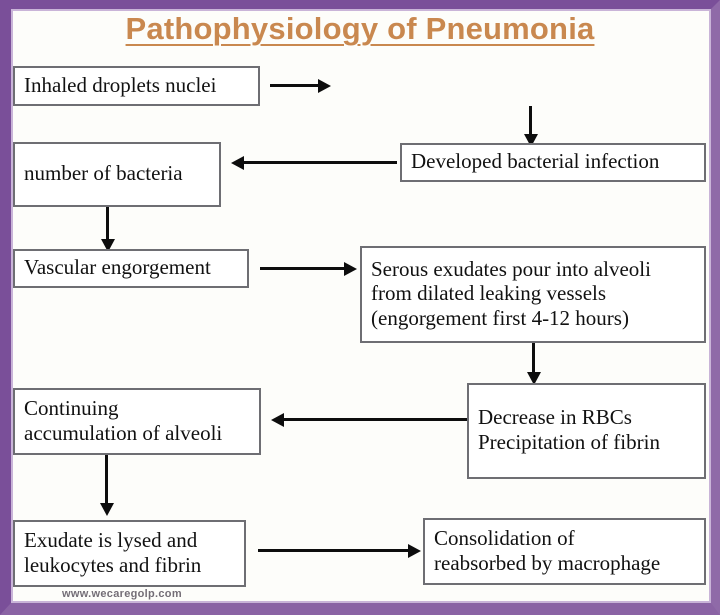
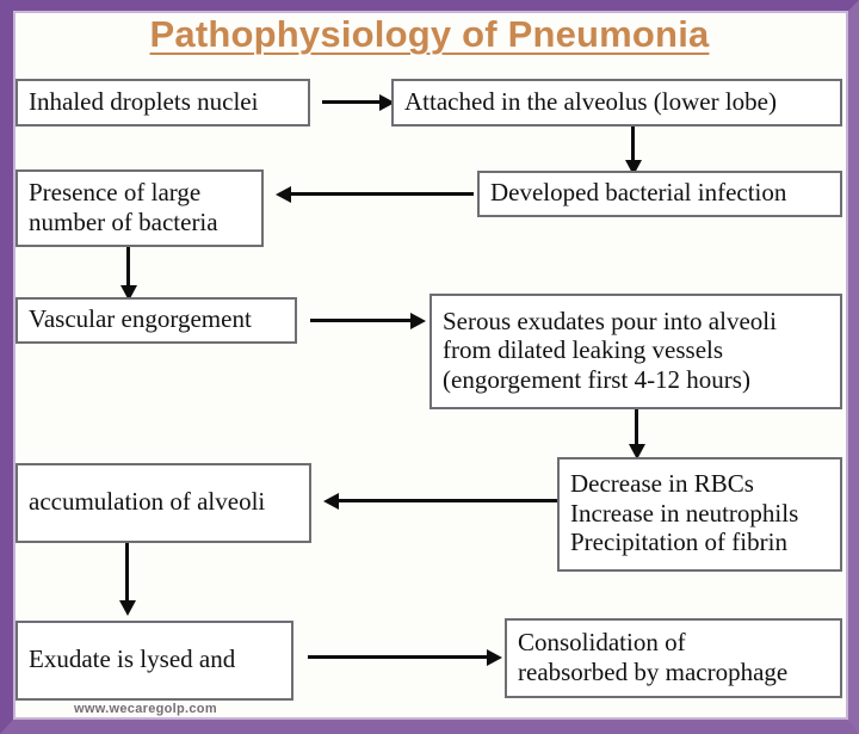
  Pathophysiology of Pneumonia
  Inhaled droplets nuclei
+ Attached in the alveolus (lower lobe)
+ Presence of large
  number of bacteria
  Developed bacterial infection
  Vascular engorgement
  Serous exudates pour into alveoli
  from dilated leaking vessels
  (engorgement first 4-12 hours)
- Continuing
  accumulation of alveoli
  Decrease in RBCs
+ Increase in neutrophils
  Precipitation of fibrin
  Exudate is lysed and
- leukocytes and fibrin
  Consolidation of
  reabsorbed by macrophage
  www.wecaregolp.com
